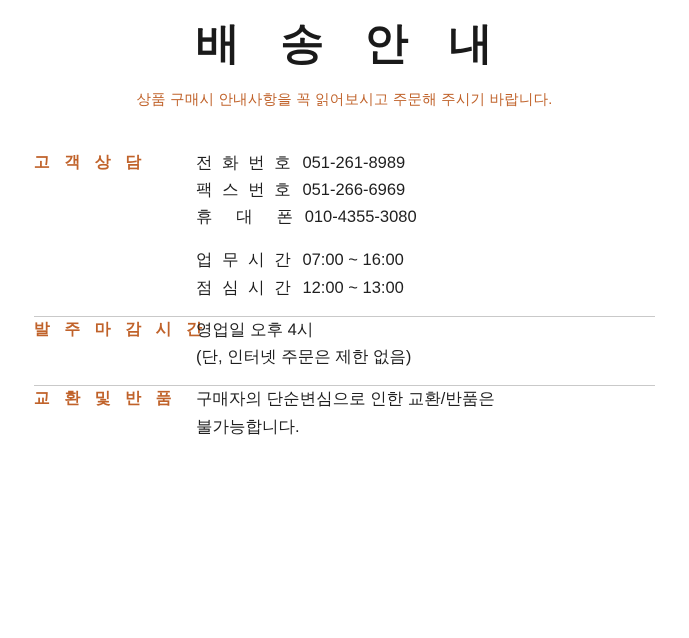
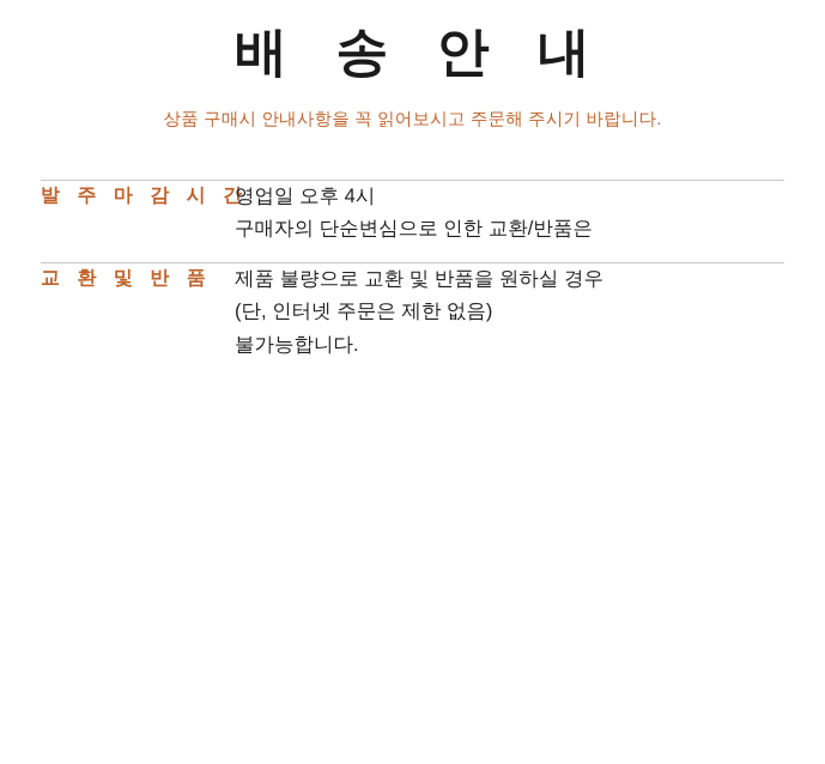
  배 송 안 내
  상품 구매시 안내사항을 꼭 읽어보시고 주문해 주시기 바랍니다.
- 고 객 상 담
- 전 화 번 호 051-261-8989
- 팩 스 번 호 051-266-6969
- 휴 대 폰 010-4355-3080
- 업 무 시 간 07:00 ~ 16:00
- 점 심 시 간 12:00 ~ 13:00
  발 주 마 감 시
  영업일 오후 4시
- (단, 인터넷 주문은 제한 없음)
+ 구매자의 단순변심으로 인한 교환/반품은
  교 환 및 반 품
+ 제품 불량으로 교환 및 반품을 원하실 경우
- 구매자의 단순변심으로 인한 교환/반품은
+ (단, 인터넷 주문은 제한 없음)
  불가능합니다.
